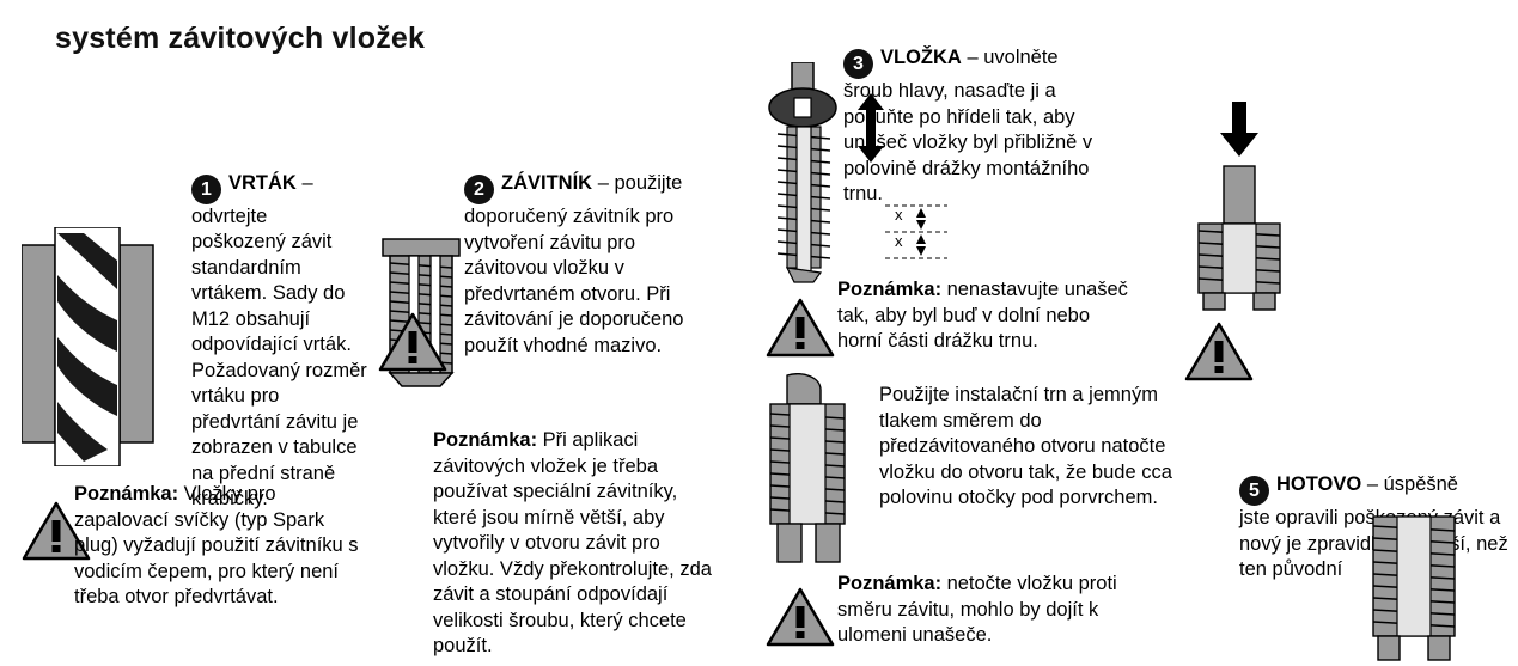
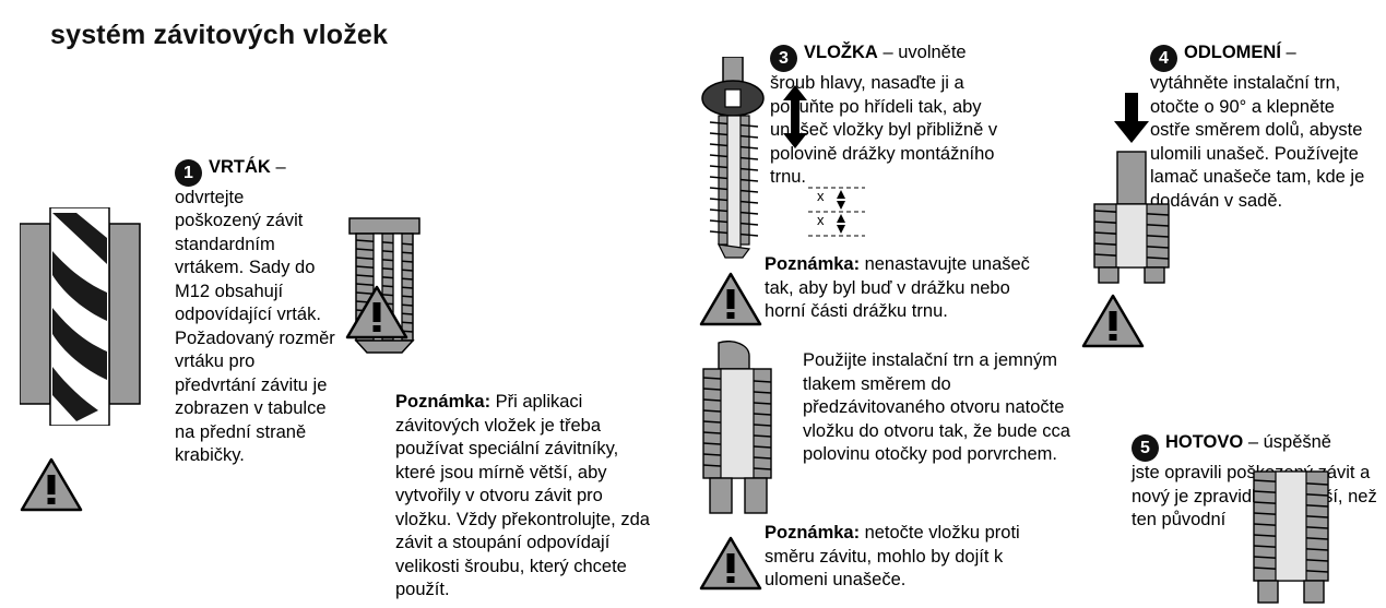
  systém závitových vložek
  1 VRTÁK – odvrtejte
  poškozený závit standardním vrtákem. Sady do M12 obsahují odpovídající vrták. Požadovaný rozměr vrtáku pro předvrtání závitu je zobrazen v tabulce na přední straně krabičky.
- Poznámka: Vložky pro zapalovací svíčky (typ Spark plug) vyžadují použití závitníku s vodicím čepem, pro který není třeba otvor předvrtávat.
- 2 ZÁVITNÍK – použijte
- doporučený závitník pro vytvoření závitu pro závitovou vložku v předvrtaném otvoru. Při závitování je doporučeno použít vhodné mazivo.
  Poznámka: Při aplikaci závitových vložek je třeba používat speciální závitníky, které jsou mírně větší, aby vytvořily v otvoru závit pro vložku. Vždy překontrolujte, zda závit a stoupání odpovídají velikosti šroubu, který chcete použít.
  3 VLOŽKA – uvolněte
  šroub hlavy, nasaďte ji a pouňte po hřídeli tak, aby unšeč vložky byl přibližně v polovině drážky montážního trnu.
  x
  x
- Poznámka: nenastavujte unašeč tak, aby byl buď v dolní nebo horní části drážku trnu.
+ Poznámka: nenastavujte unašeč tak, aby byl buď v drážku nebo horní části drážku trnu.
  Použijte instalační trn a jemným tlakem směrem do předzávitovaného otvoru natočte vložku do otvoru tak, že bude cca polovinu otočky pod porvrchem.
  Poznámka: netočte vložku proti směru závitu, mohlo by dojít k ulomeni unašeče.
+ 4 ODLOMENÍ –
+ vytáhněte instalační trn, otočte o 90° a klepněte ostře směrem dolů, abyste ulomili unašeč. Používejte lamač unašeče tam, kde je dodáván v sadě.
  5 HOTOVO – úspěšně
  jste opravili pošávit a nový je zpravidí, než ten původní
